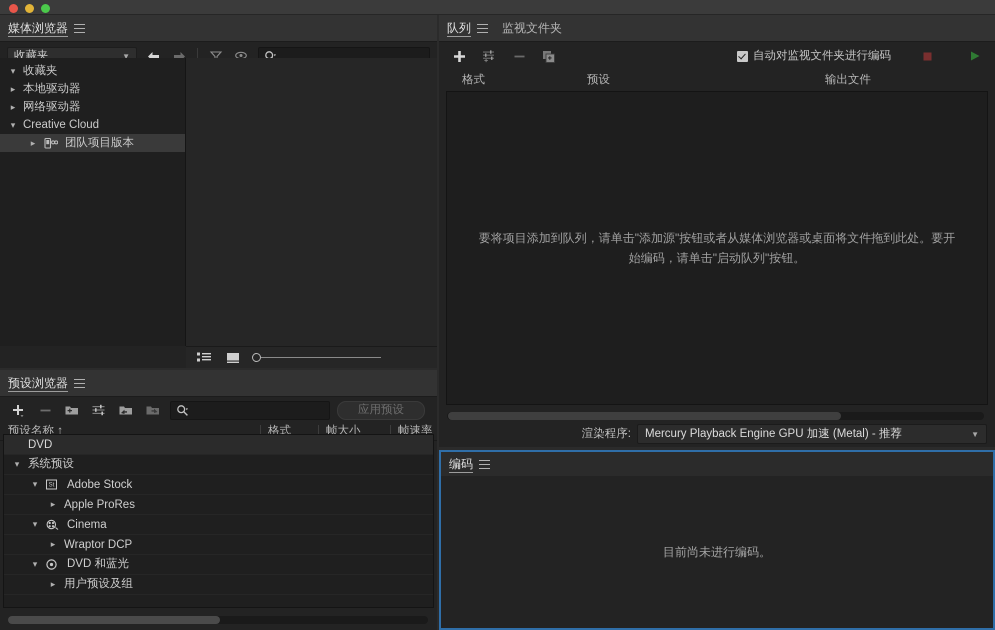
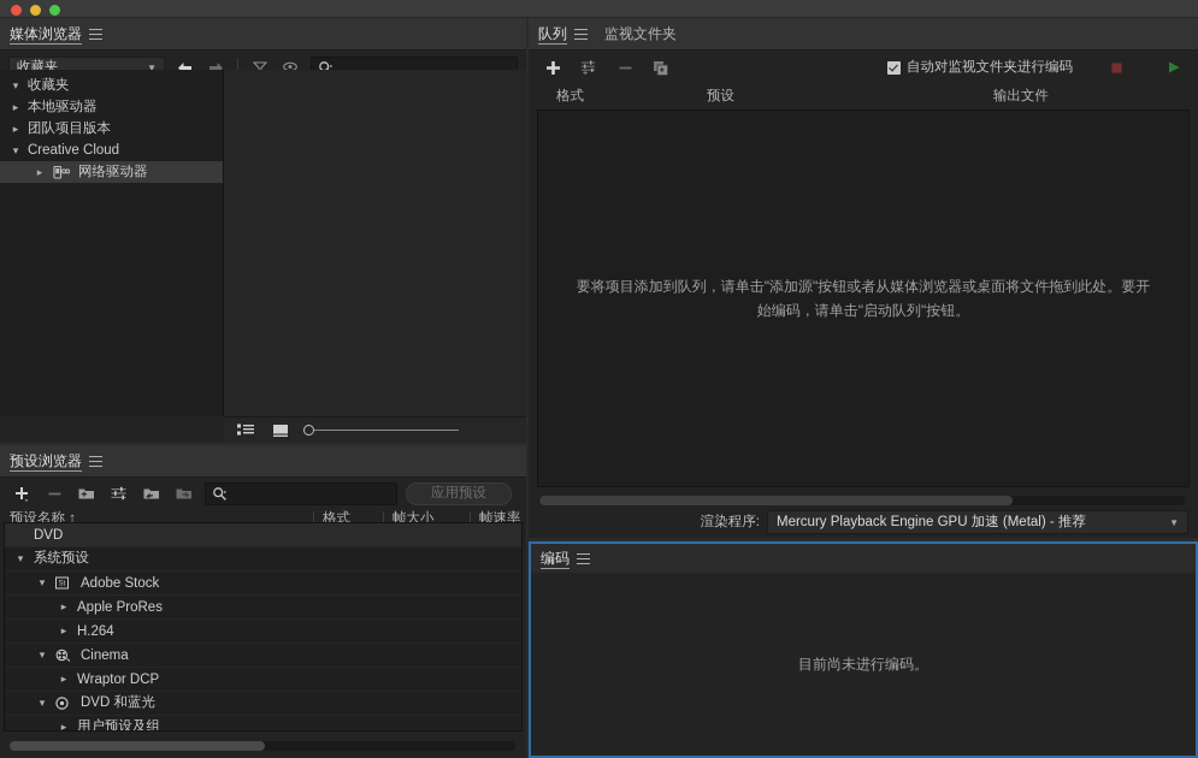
  媒体浏览器
  收藏夹
  ▼
  收藏夹
  本地驱动器
- 网络驱动器
+ 团队项目版本
  Creative Cloud
- 团队项目版本
+ 网络驱动器
  预设浏览器
  应用预设
  预设名称 ↑
  格式
  帧大小
  帧速率
  DVD
  系统预设
  Adobe Stock
  Apple ProRes
+ H.264
  Cinema
  Wraptor DCP
  DVD 和蓝光
  用户预设及组
  队列
  监视文件夹
  自动对监视文件夹进行编码
  格式
  预设
  输出文件
  要将项目添加到队列，请单击"添加源"按钮或者从媒体浏览器或桌面将文件拖到此处。要开始编码，请单击"启动队列"按钮。
  渲染程序:
  Mercury Playback Engine GPU 加速 (Metal) - 推荐
  ▼
  编码
  目前尚未进行编码。
